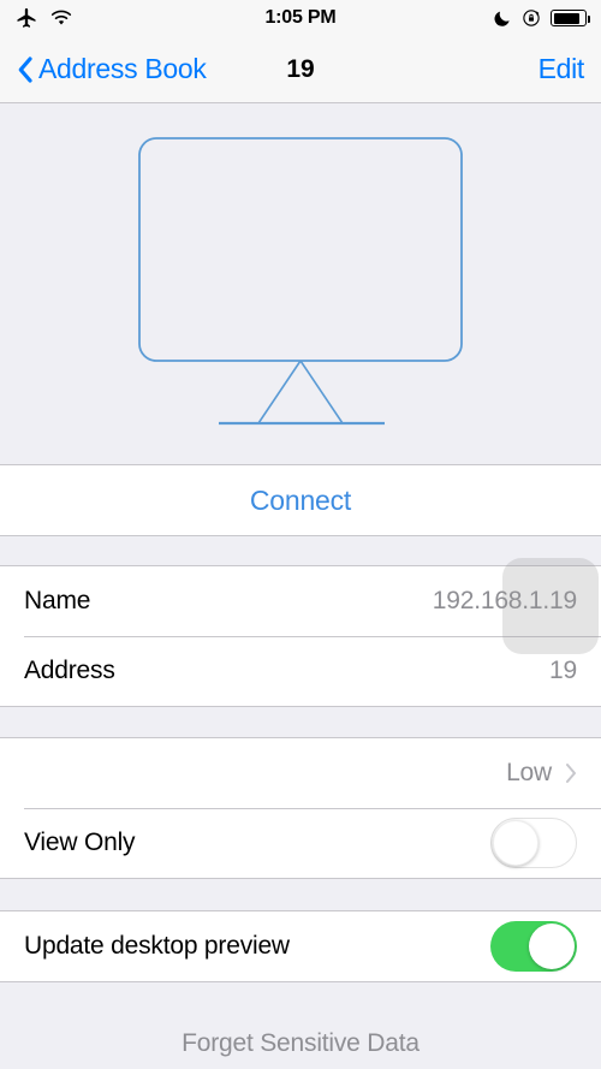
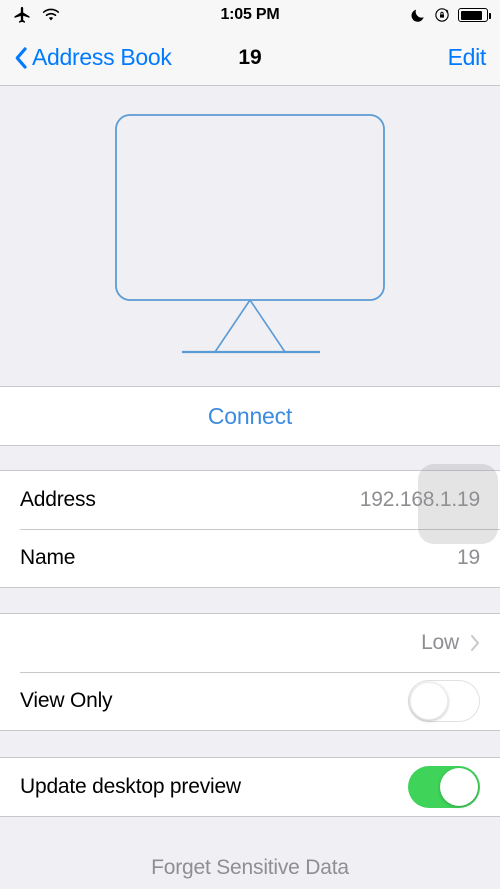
  1:05 PM
  Address Book
  19
  Edit
  Connect
- Name
+ Address
  192.168.1.19
- Address
+ Name
  19
  Low
  View Only
  Update desktop preview
  Forget Sensitive Data
